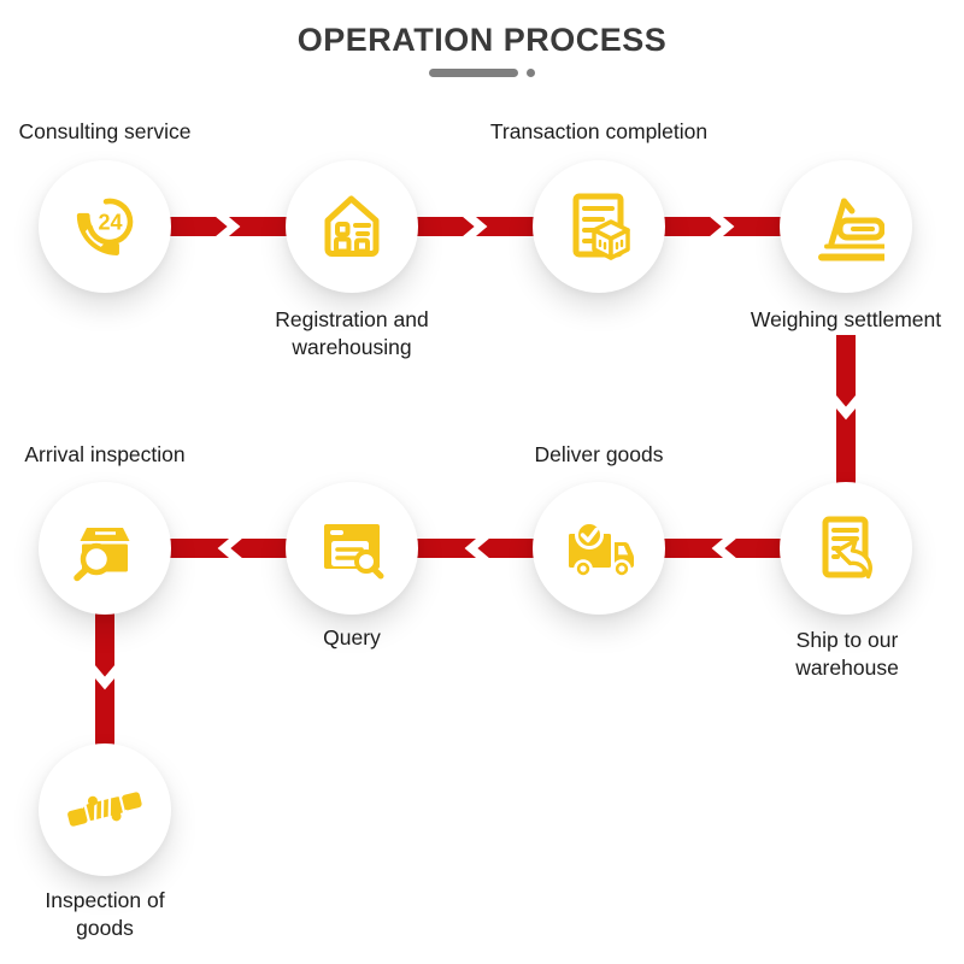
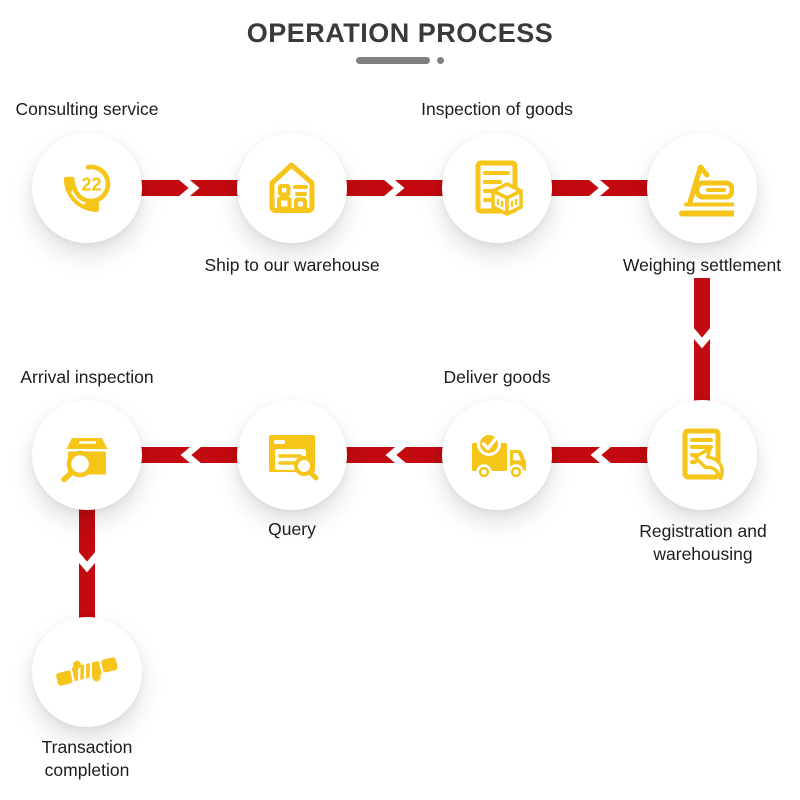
  OPERATION PROCESS
- 24
+ 22
  Consulting service
- Registration and warehousing
+ Ship to our warehouse
- Transaction completion
+ Inspection of goods
  Weighing settlement
- Ship to our warehouse
+ Registration and warehousing
  Deliver goods
  Query
  Arrival inspection
- Inspection of goods
+ Transaction completion
